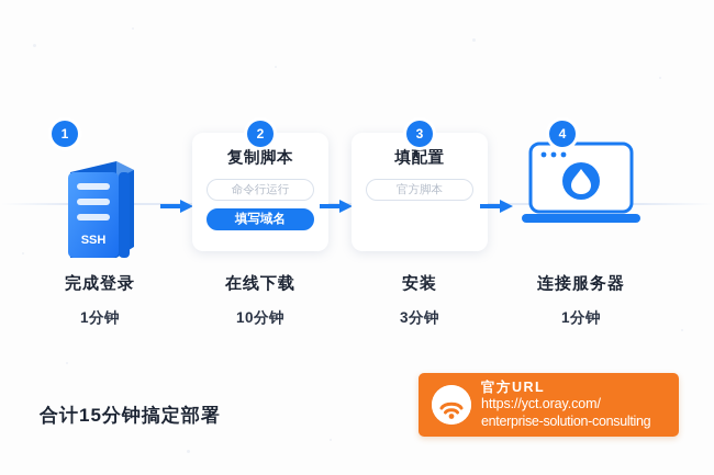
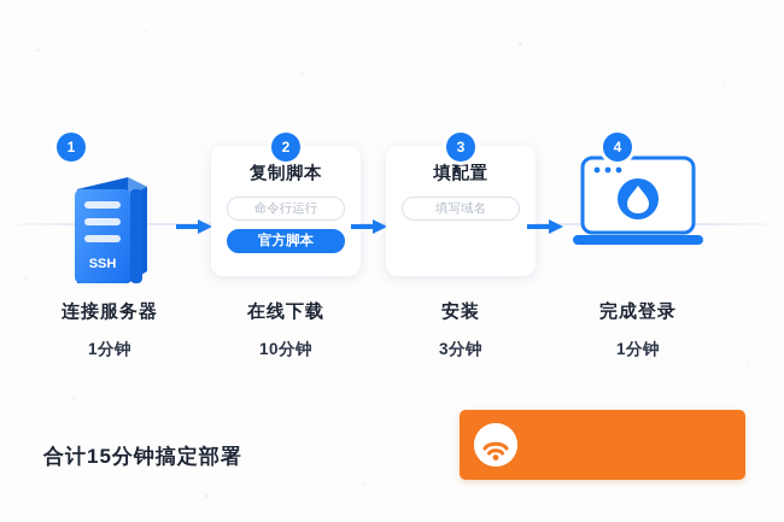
  1
  SSH
- 完成登录
+ 连接服务器
  1分钟
  2
  复制脚本
  命令行运行
- 填写域名
+ 官方脚本
  在线下载
  10分钟
  3
  填配置
- 官方脚本
+ 填写域名
  安装
  3分钟
  4
- 连接服务器
+ 完成登录
  1分钟
  合计15分钟搞定部署
- 官方URL
- https://yct.oray.com/
- enterprise-solution-consulting
